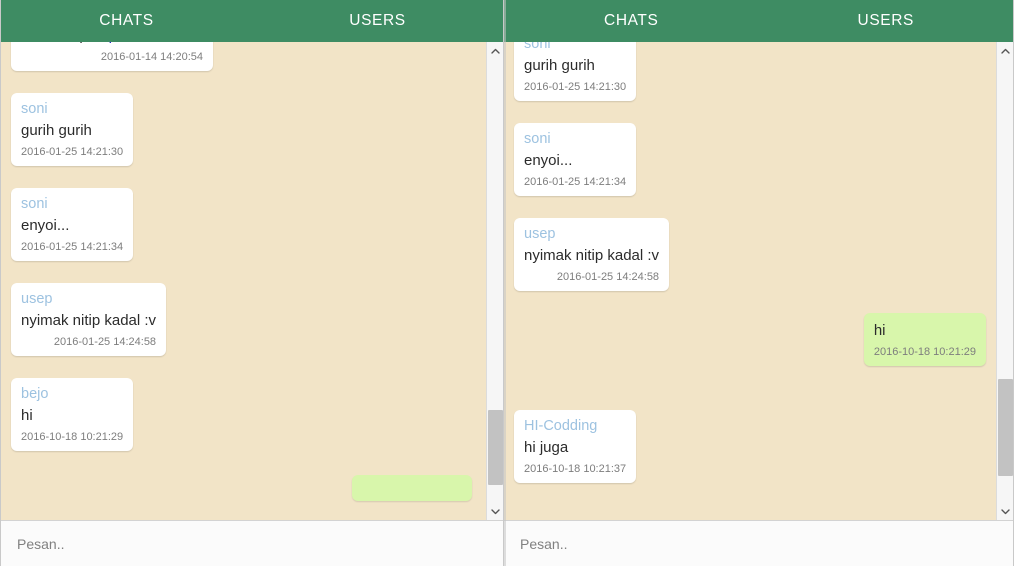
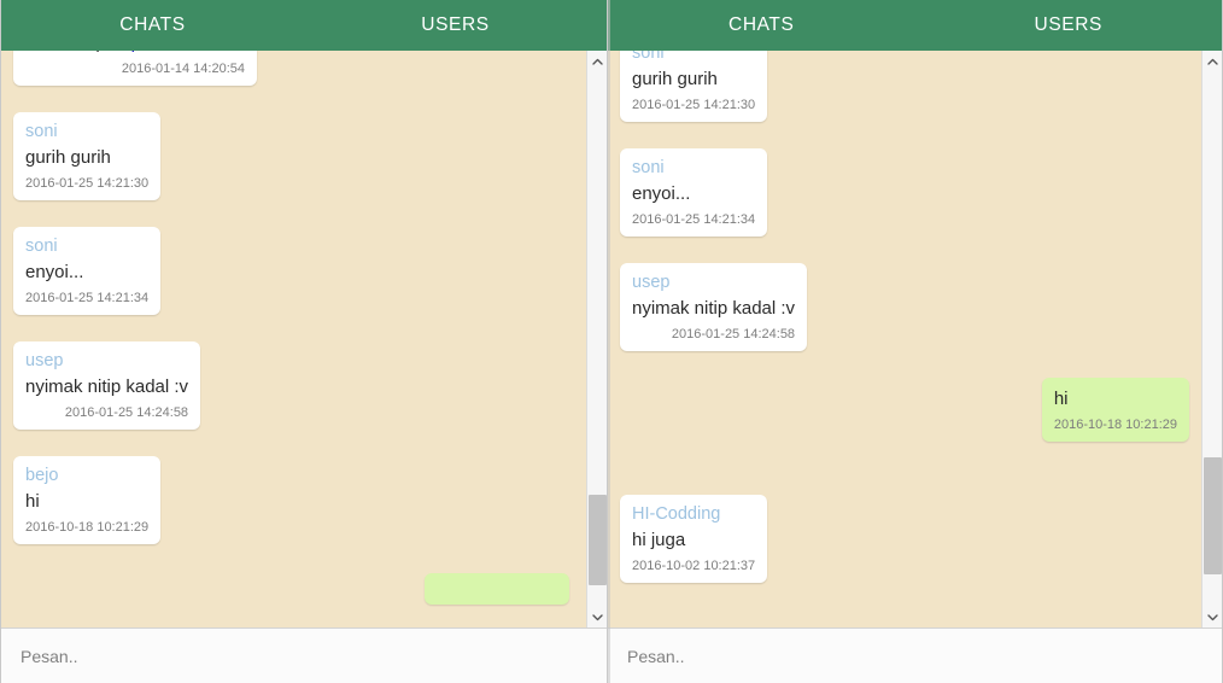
  CHATS
  USERS
  2016-01-14 14:20:54
  soni
  gurih gurih
  2016-01-25 14:21:30
  soni
  enyoi...
  2016-01-25 14:21:34
  usep
  nyimak nitip kadal :v
  2016-01-25 14:24:58
  bejo
  hi
  2016-10-18 10:21:29
  Pesan..
  CHATS
  USERS
  soni
  gurih gurih
  2016-01-25 14:21:30
  soni
  enyoi...
  2016-01-25 14:21:34
  usep
  nyimak nitip kadal :v
  2016-01-25 14:24:58
  hi
  2016-10-18 10:21:29
  HI-Codding
  hi juga
- 2016-10-18 10:21:37
+ 2016-10-02 10:21:37
  Pesan..
